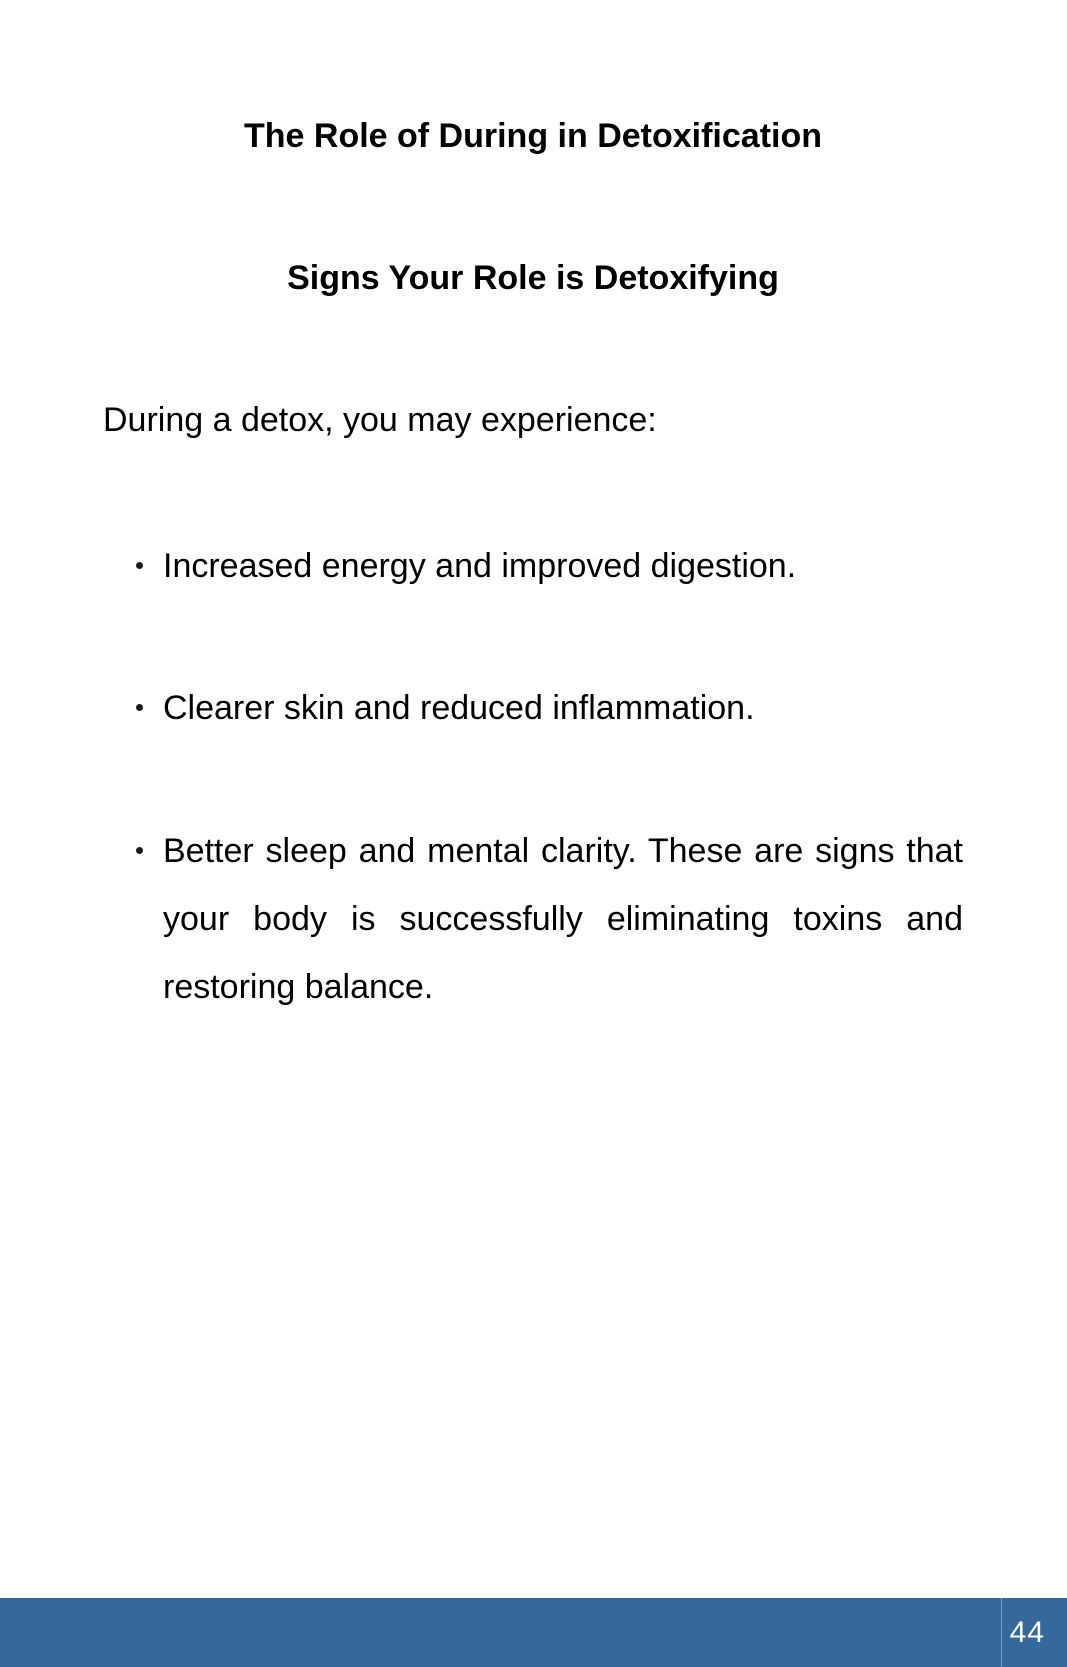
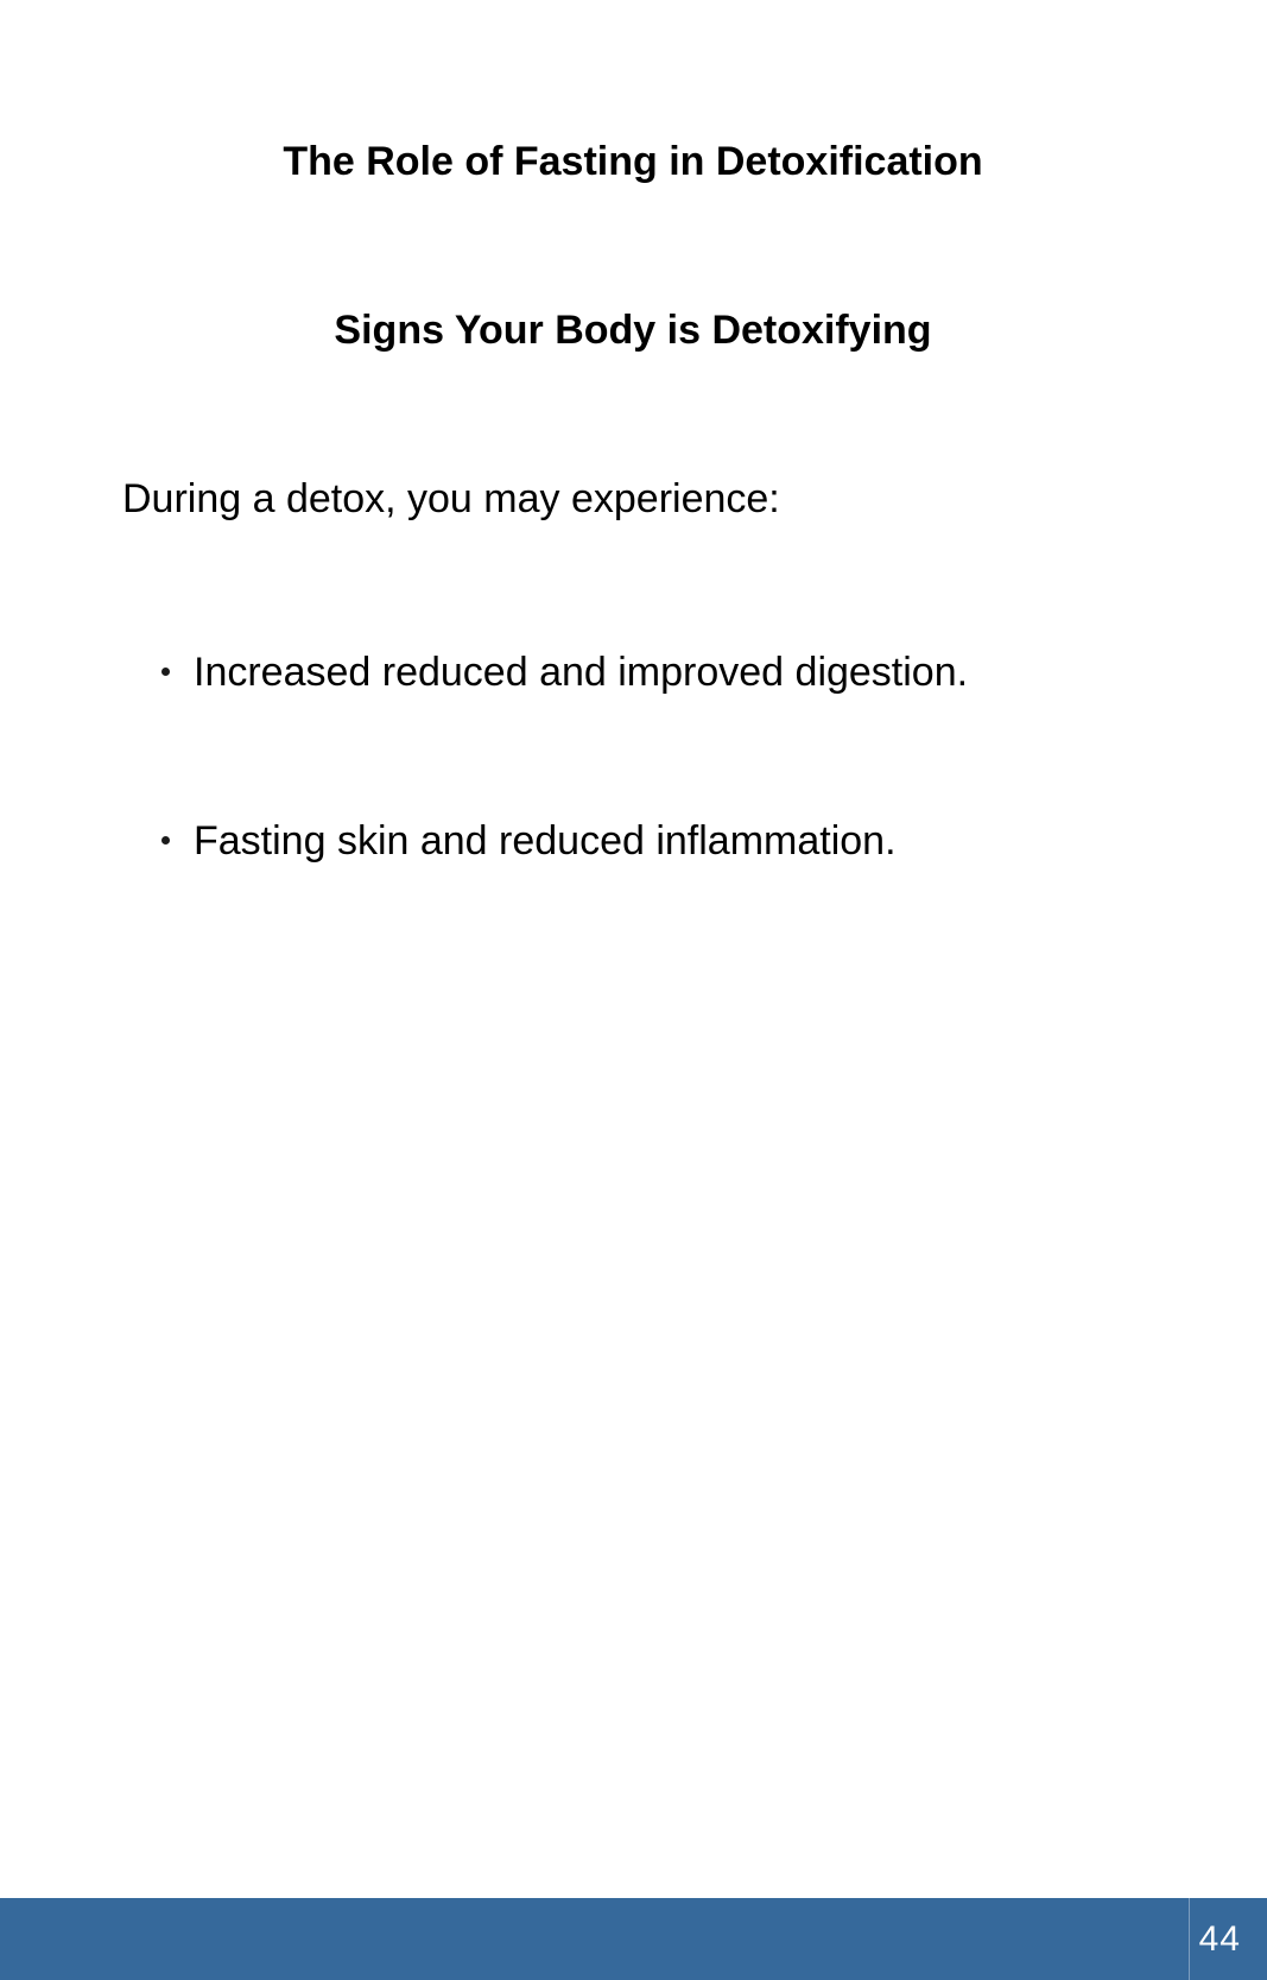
- The Role of During in Detoxification
+ The Role of Fasting in Detoxification
- Signs Your Role is Detoxifying
+ Signs Your Body is Detoxifying
  During a detox, you may experience:
- Increased energy and improved digestion.
+ Increased reduced and improved digestion.
- Clearer skin and reduced inflammation.
+ Fasting skin and reduced inflammation.
- Better sleep and mental clarity. These are signs that
- your body is successfully eliminating toxins and
- restoring balance.
  44
